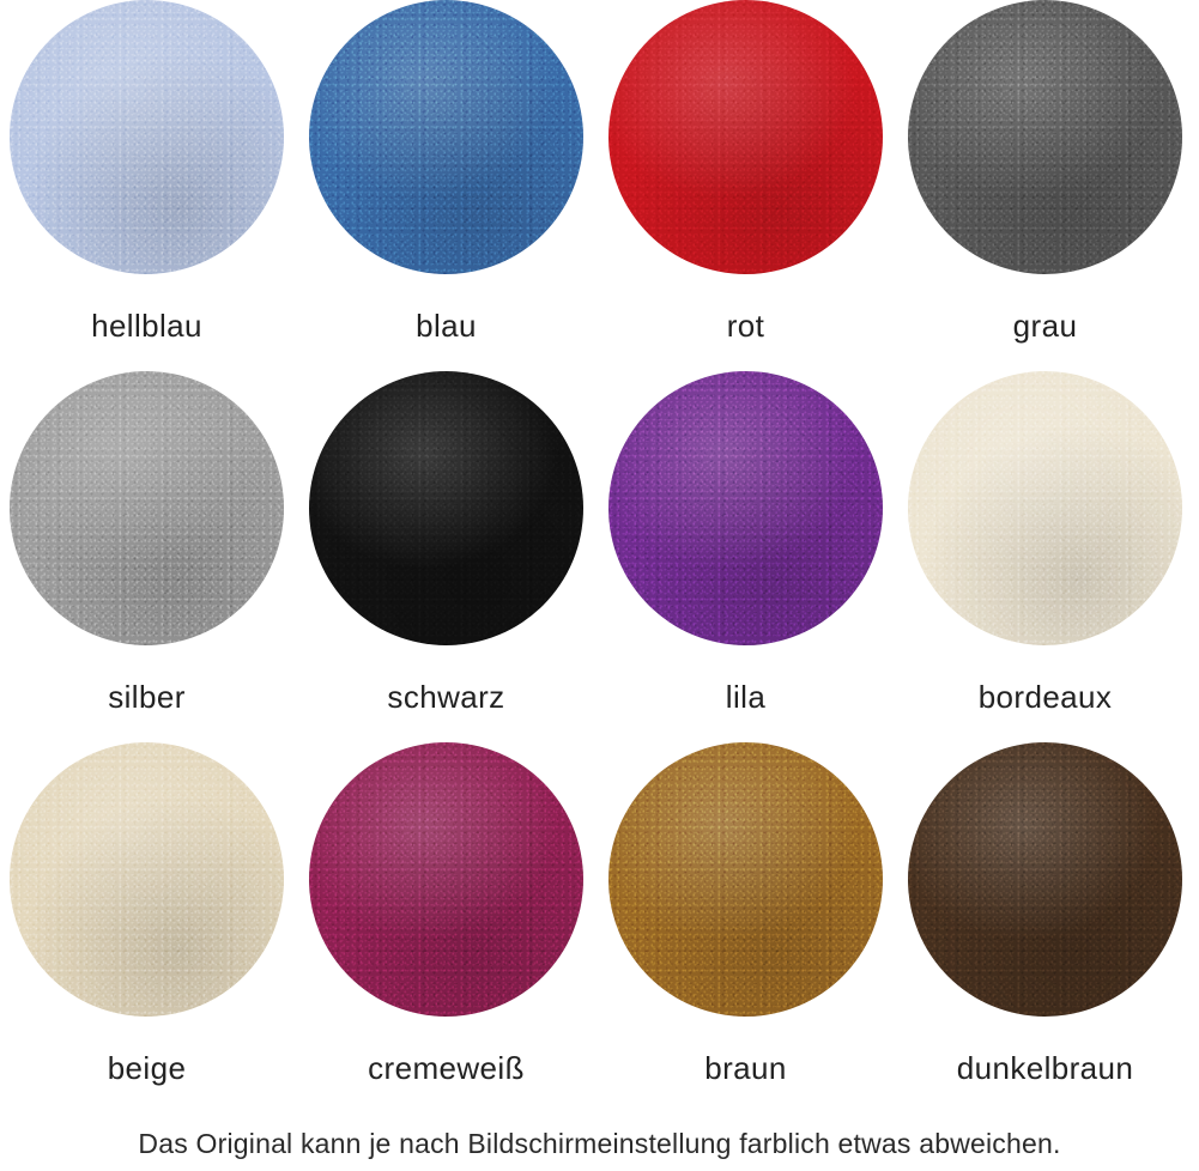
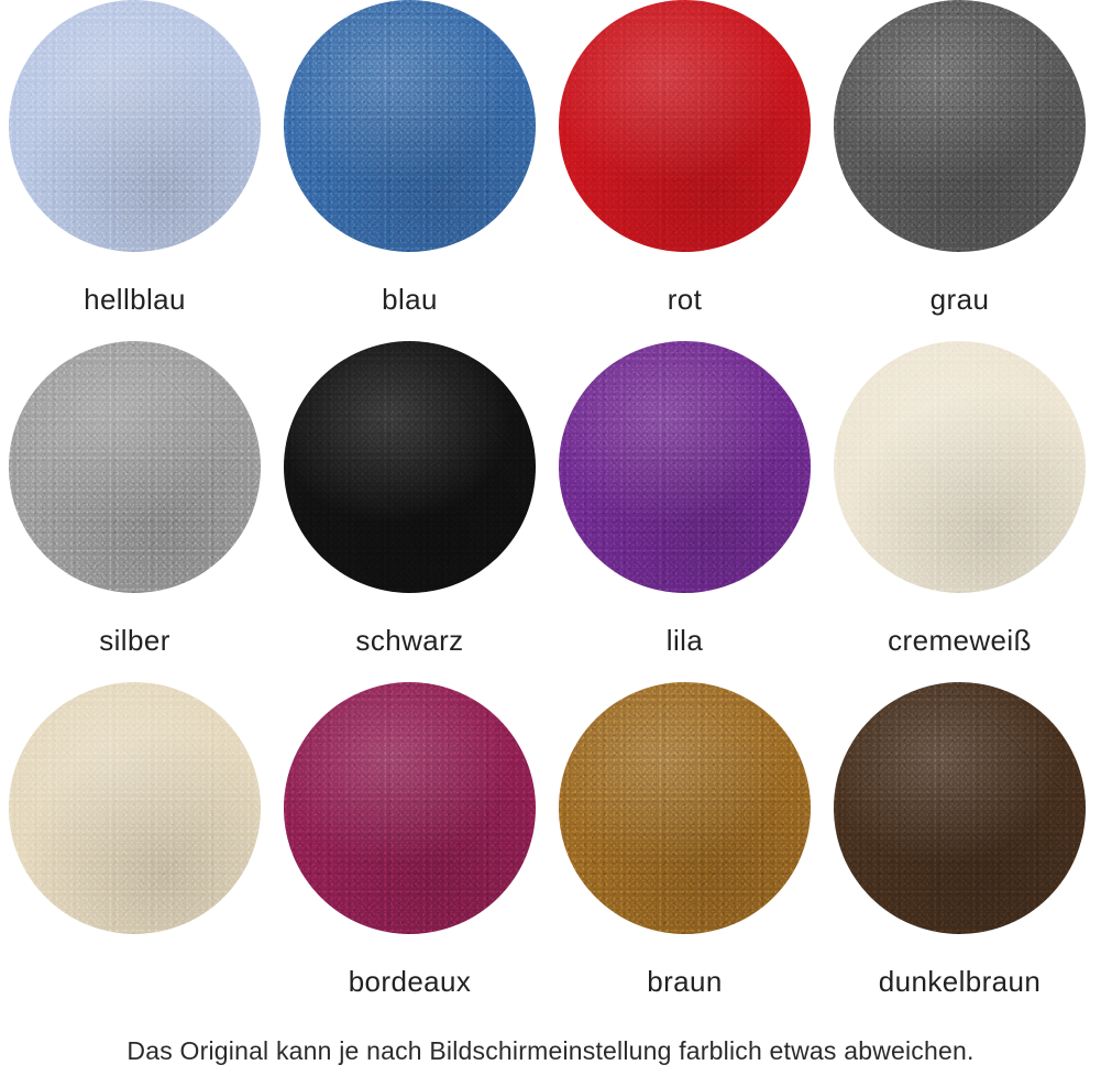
  hellblau
  blau
  rot
  grau
  silber
  schwarz
  lila
- bordeaux
+ cremeweiß
- beige
- cremeweiß
+ bordeaux
  braun
  dunkelbraun
  Das Original kann je nach Bildschirmeinstellung farblich etwas abweichen.
